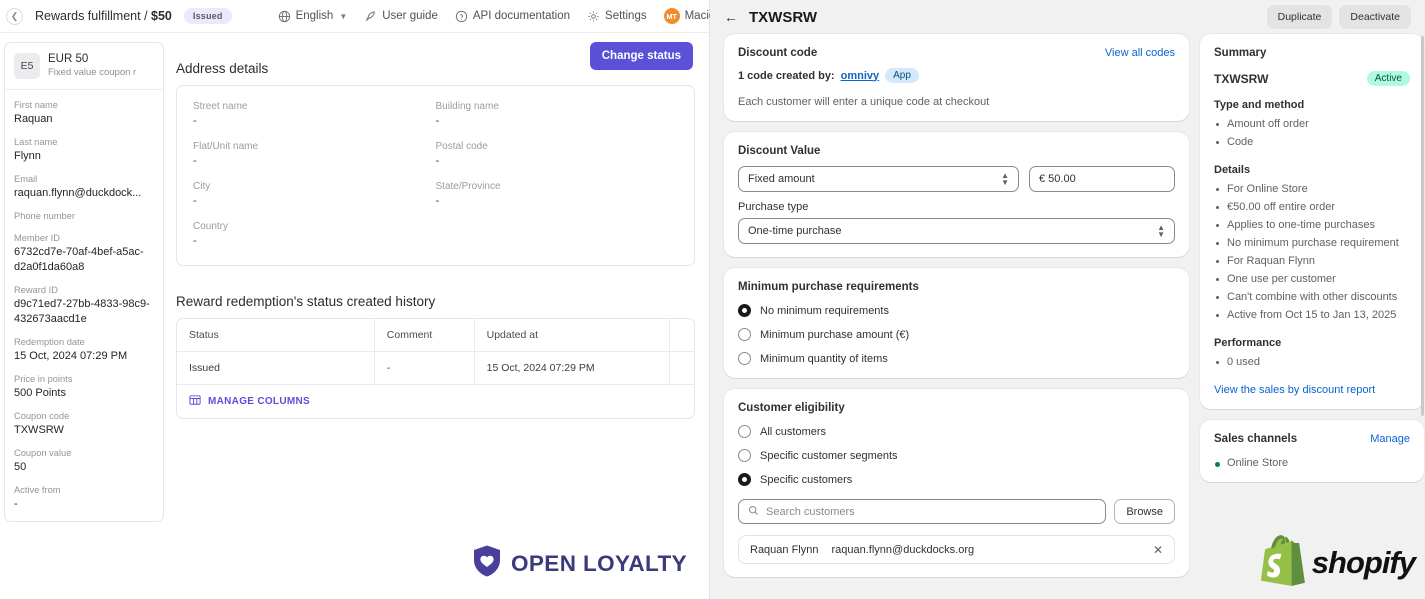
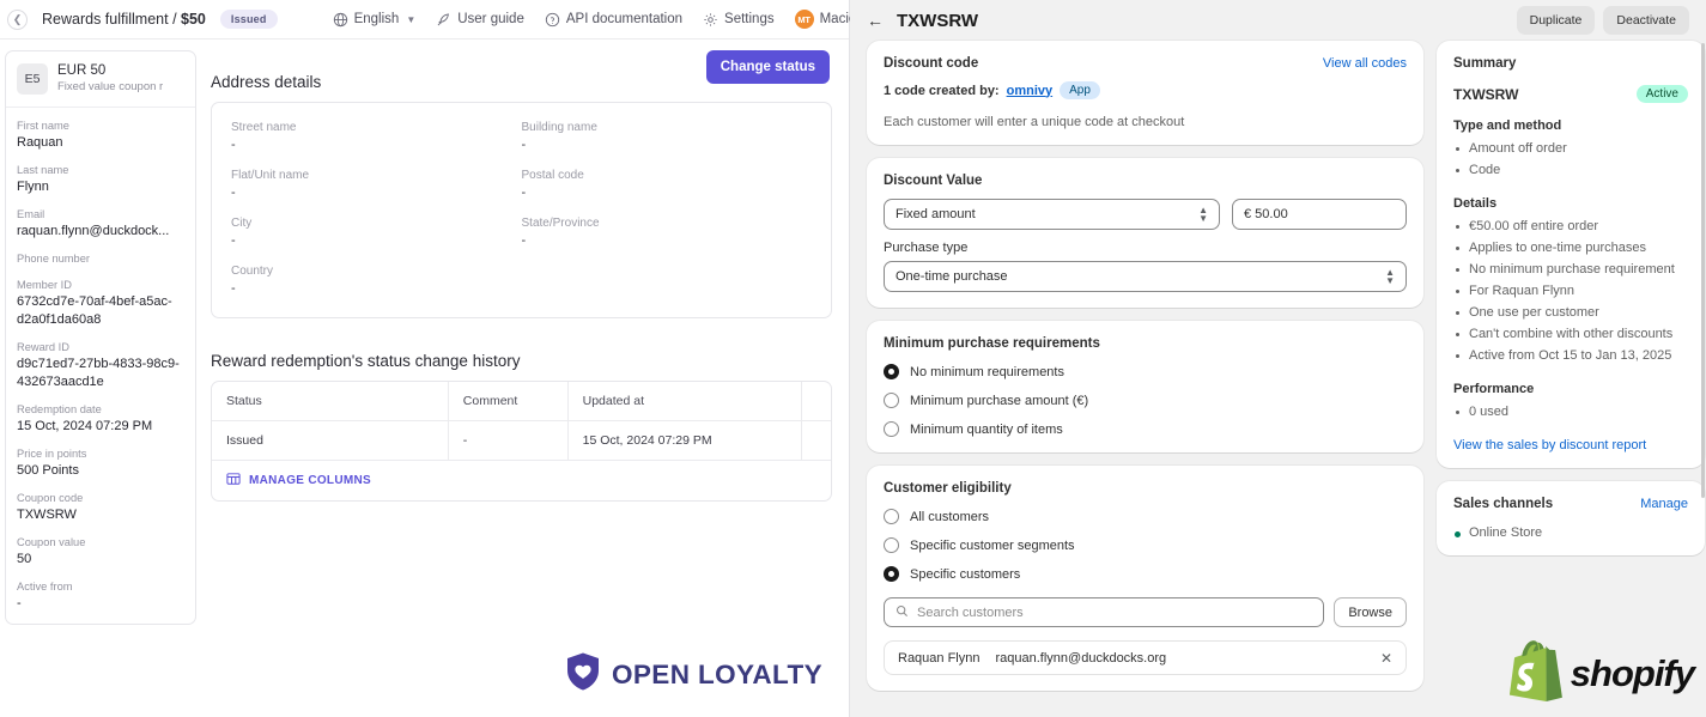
  ❮
  Rewards fulfillment / $50
  Issued
  English
  ▼
  User guide
  API documentation
  Settings
  MT
  E5
  EUR 50
  Fixed value coupon r
  First name
  Raquan
  Last name
  Flynn
  Email
  raquan.flynn@duckdock...
  Phone number
  Member ID
  6732cd7e-70af-4bef-a5ac-d2a0f1da60a8
  Reward ID
  d9c71ed7-27bb-4833-98c9-432673aacd1e
  Redemption date
  15 Oct, 2024 07:29 PM
  Price in points
  500 Points
  Coupon code
  TXWSRW
  Coupon value
  50
  Active from
  -
  Change status
  Address details
  Street name
  -
  Building name
  -
  Flat/Unit name
  -
  Postal code
  -
  City
  -
  State/Province
  -
  Country
  -
- Reward redemption's status created history
+ Reward redemption's status change history
  Status	Comment	Updated at
  Issued	-	15 Oct, 2024 07:29 PM
  MANAGE COLUMNS
  OPEN LOYALTY
  ←
  TXWSRW
  Duplicate
  Deactivate
  Discount code
  View all codes
  1 code created by:
  omnivy
  App
  Each customer will enter a unique code at checkout
  Discount Value
  Fixed amount
  ▲
  ▼
  € 50.00
  Purchase type
  One-time purchase
  ▲
  ▼
  Minimum purchase requirements
  No minimum requirements
  Minimum purchase amount (€)
  Minimum quantity of items
  Customer eligibility
  All customers
  Specific customer segments
  Specific customers
  Search customers
  Browse
  Raquan Flynn
  raquan.flynn@duckdocks.org
  ✕
  Summary
  TXWSRW
  Active
  Type and method
  Amount off order
  Code
  Details
- For Online Store
  €50.00 off entire order
  Applies to one-time purchases
  No minimum purchase requirement
  For Raquan Flynn
  One use per customer
  Can't combine with other discounts
  Active from Oct 15 to Jan 13, 2025
  Performance
  0 used
  View the sales by discount report
  Sales channels
  Manage
  Online Store
  shopify
